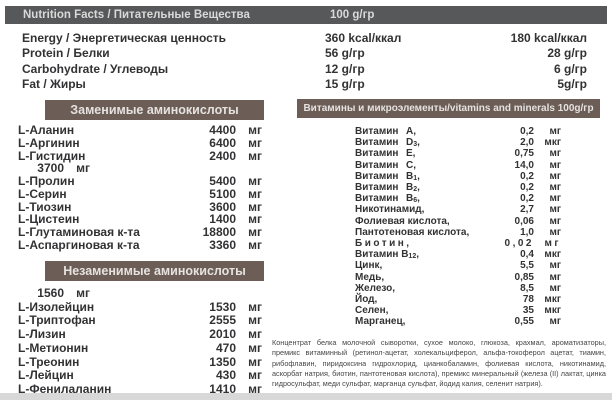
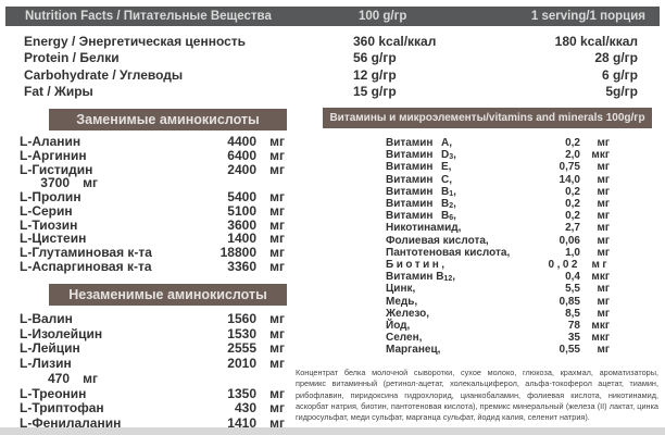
  Nutrition Facts / Питательные Вещества
  100 g/гр
+ 1 serving/1 порция
  Energy / Энергетическая ценность
  360 kcal/ккал
  180 kcal/ккал
  Protein / Белки
  56 g/гр
  28 g/гр
  Carbohydrate / Углеводы
  12 g/гр
  6 g/гр
  Fat / Жиры
  15 g/гр
  5g/гр
  Заменимые аминокислоты
  L-Аланин
  4400
  мг
  L-Аргинин
  6400
  мг
  L-Гистидин
  2400
  мг
  3700
  мг
  L-Пролин
  5400
  мг
  L-Серин
  5100
  мг
  L-Тиозин
  3600
  мг
  L-Цистеин
  1400
  мг
  L-Глутаминовая к-та
  18800
  мг
  L-Аспаргиновая к-та
  3360
  мг
  Незаменимые аминокислоты
+ L-Валин
  1560
  мг
  L-Изолейцин
  1530
  мг
- L-Триптофан
+ L-Лейцин
  2555
  мг
  L-Лизин
  2010
  мг
- L-Метионин
  470
  мг
  L-Треонин
  1350
  мг
- L-Лейцин
+ L-Триптофан
  430
  мг
  L-Фенилаланин
  1410
  мг
  Витамины и микроэлементы/vitamins and minerals 100g/гр
  Витамин
  A
  ,
  0,2
  мг
  Витамин
  D
  ,
  2,0
  мкг
  Витамин
  E
  ,
  0,75
  мг
  Витамин
  C
  ,
  14,0
  мг
  Витамин
  B
  ,
  0,2
  мг
  Витамин
  B
  ,
  0,2
  мг
  Витамин
  B
  ,
  0,2
  мг
  Никотинамид,
  2,7
  мг
  Фолиевая кислота,
  0,06
  мг
  Пантотеновая кислота,
  1,0
  мг
  Биотин,
  0,02
  мг
  Витамин B
  ,
  0,4
  мкг
  Цинк,
  5,5
  мг
  Медь,
  0,85
  мг
  Железо,
  8,5
  мг
  Йод,
  78
  мкг
  Селен,
  35
  мкг
  Марганец,
  0,55
  мг
  Концентрат белка молочной сыворотки, сухое молоко, глюкоза, крахмал, ароматизаторы, премикс витаминный (ретинол-ацетат, холекальциферол, альфа-токоферол ацетат, тиамин, рибофлавин, пиридоксина гидрохлорид, цианкобаламин, фолиевая кислота, никотинамид, аскорбат натрия, биотин, пантотеновая кислота), премикс минеральный (железа (II) лактат, цинка гидросульфат, меди сульфат, марганца сульфат, йодид калия, селенит натрия).
